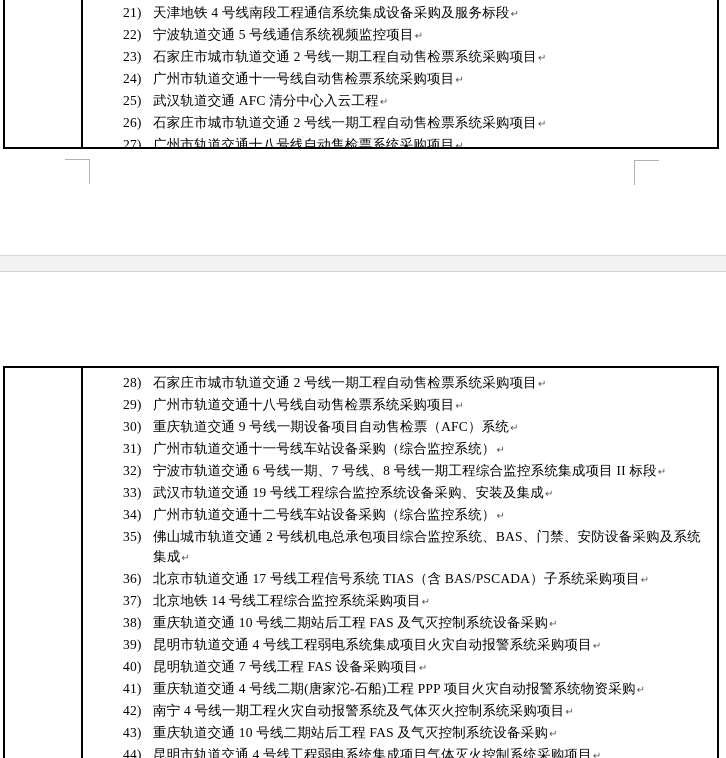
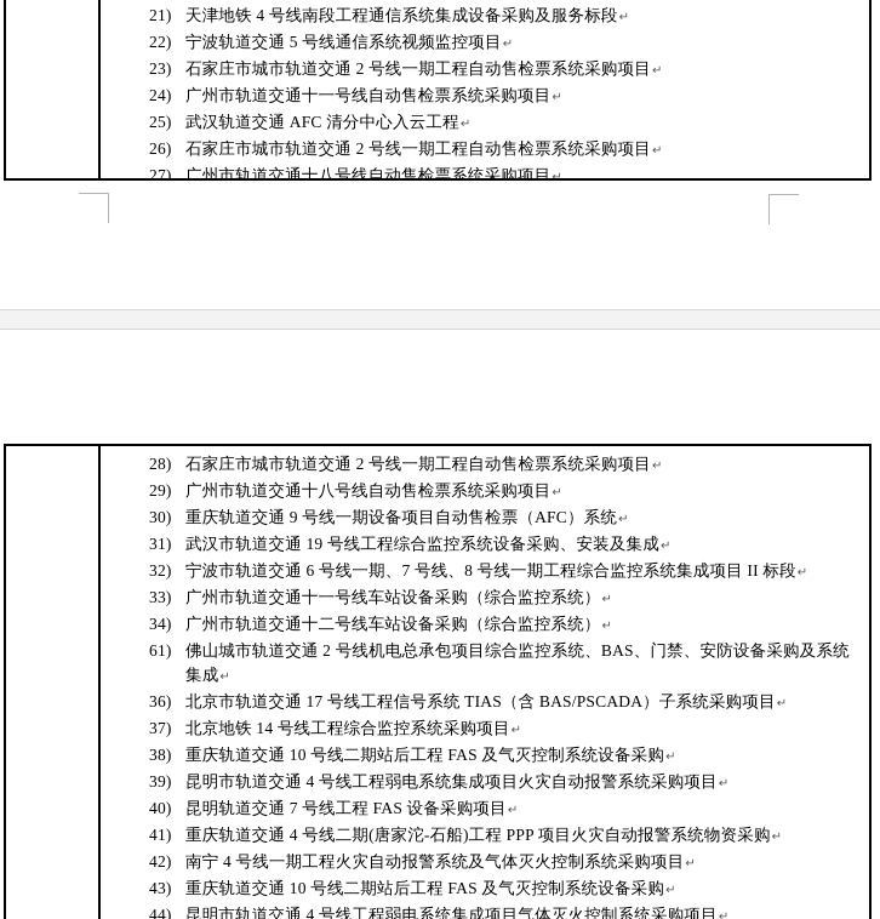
  21)
  天津地铁 4 号线南段工程通信系统集成设备采购及服务标段↵
  22)
  宁波轨道交通 5 号线通信系统视频监控项目↵
  23)
  石家庄市城市轨道交通 2 号线一期工程自动售检票系统采购项目↵
  24)
  广州市轨道交通十一号线自动售检票系统采购项目↵
  25)
  武汉轨道交通 AFC 清分中心入云工程↵
  26)
  石家庄市城市轨道交通 2 号线一期工程自动售检票系统采购项目↵
  27)
  广州市轨道交通十八号线自动售检票系统采购项目↵
  28)
  石家庄市城市轨道交通 2 号线一期工程自动售检票系统采购项目↵
  29)
  广州市轨道交通十八号线自动售检票系统采购项目↵
  30)
  重庆轨道交通 9 号线一期设备项目自动售检票（AFC）系统↵
  31)
- 广州市轨道交通十一号线车站设备采购（综合监控系统）↵
+ 武汉市轨道交通 19 号线工程综合监控系统设备采购、安装及集成↵
  32)
  宁波市轨道交通 6 号线一期、7 号线、8 号线一期工程综合监控系统集成项目 II 标段↵
  33)
- 武汉市轨道交通 19 号线工程综合监控系统设备采购、安装及集成↵
+ 广州市轨道交通十一号线车站设备采购（综合监控系统）↵
  34)
  广州市轨道交通十二号线车站设备采购（综合监控系统）↵
- 35)
+ 61)
  佛山城市轨道交通 2 号线机电总承包项目综合监控系统、BAS、门禁、安防设备采购及系统集成↵
  36)
  北京市轨道交通 17 号线工程信号系统 TIAS（含 BAS/PSCADA）子系统采购项目↵
  37)
  北京地铁 14 号线工程综合监控系统采购项目↵
  38)
  重庆轨道交通 10 号线二期站后工程 FAS 及气灭控制系统设备采购↵
  39)
  昆明市轨道交通 4 号线工程弱电系统集成项目火灾自动报警系统采购项目↵
  40)
  昆明轨道交通 7 号线工程 FAS 设备采购项目↵
  41)
  重庆轨道交通 4 号线二期(唐家沱-石船)工程 PPP 项目火灾自动报警系统物资采购↵
  42)
  南宁 4 号线一期工程火灾自动报警系统及气体灭火控制系统采购项目↵
  43)
  重庆轨道交通 10 号线二期站后工程 FAS 及气灭控制系统设备采购↵
  44)
  昆明市轨道交通 4 号线工程弱电系统集成项目气体灭火控制系统采购项目↵
